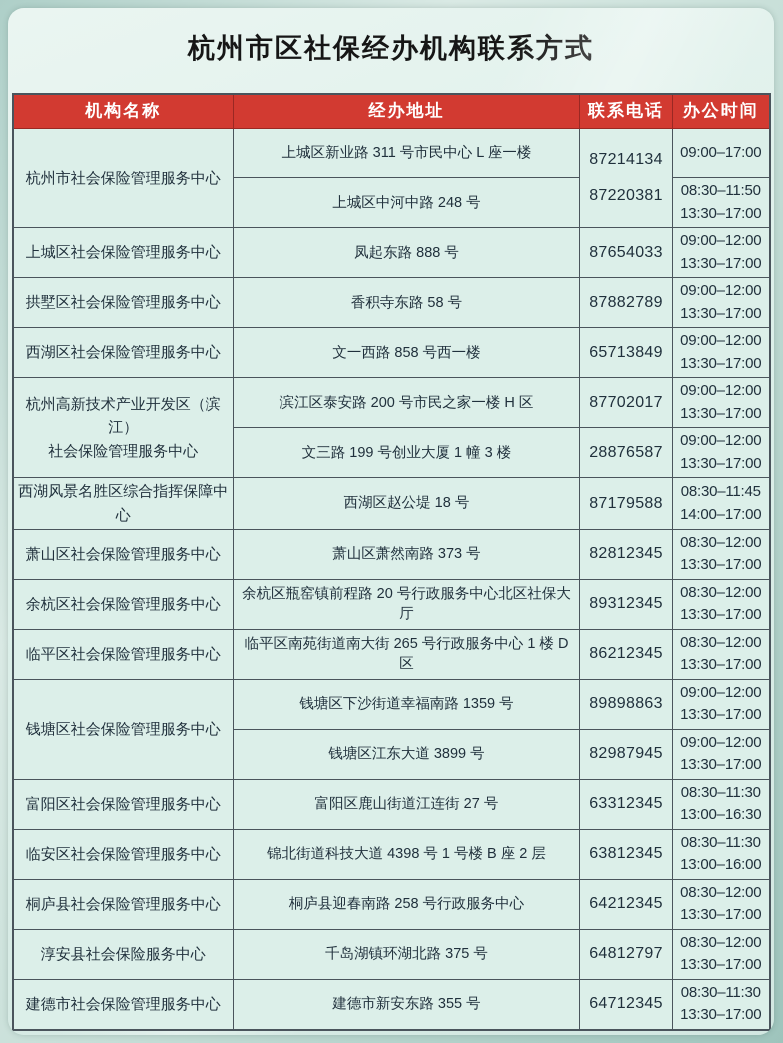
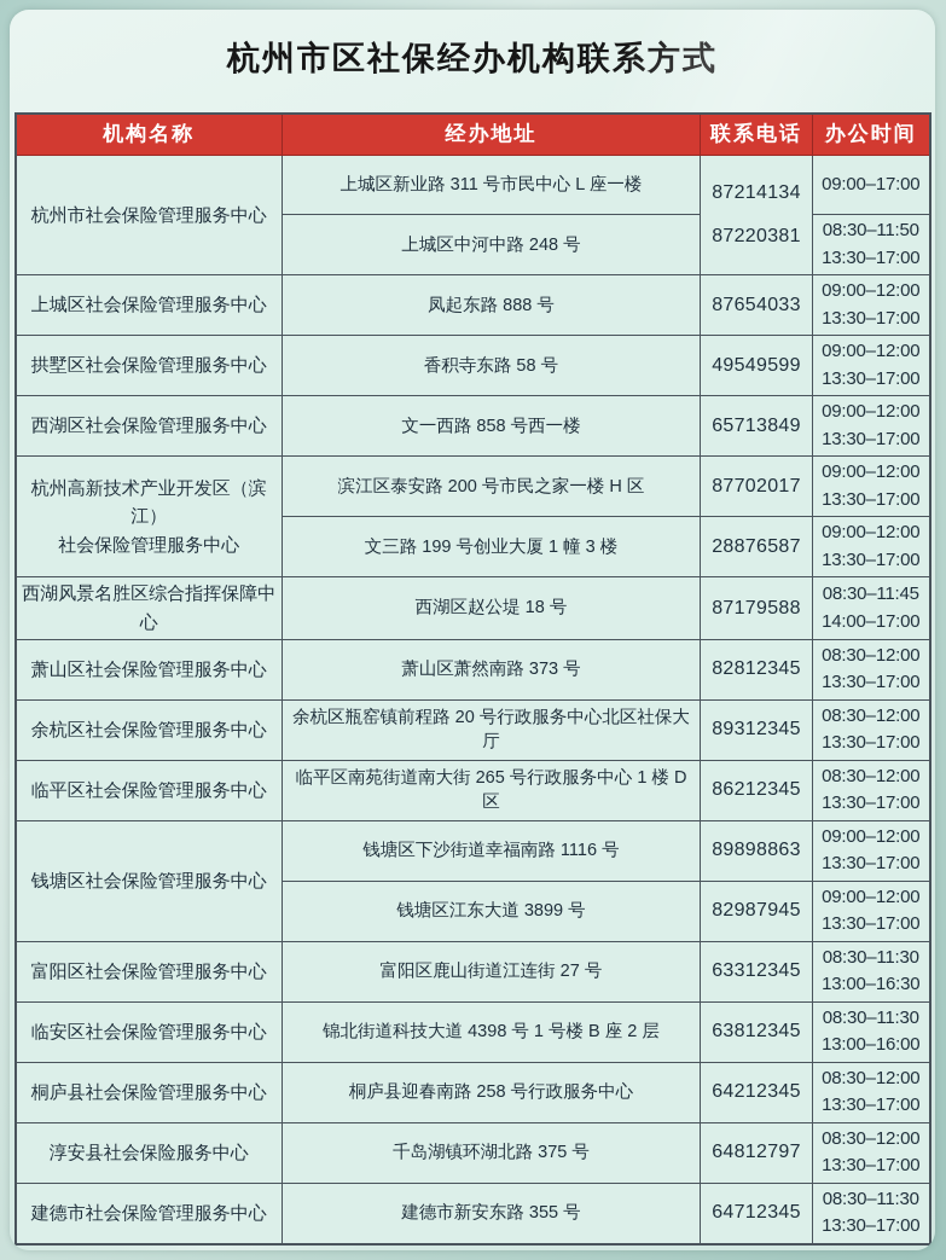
  机构名称	经办地址	联系电话	办公时间
  杭州市社会保险管理服务中心	上城区新业路 311 号市民中心 L 座一楼	8721413487220381	09:00–17:00
  上城区中河中路 248 号	08:30–11:5013:30–17:00
  上城区社会保险管理服务中心	凤起东路 888 号	87654033	09:00–12:0013:30–17:00
- 拱墅区社会保险管理服务中心	香积寺东路 58 号	87882789	09:00–12:0013:30–17:00
+ 拱墅区社会保险管理服务中心	香积寺东路 58 号	49549599	09:00–12:0013:30–17:00
  西湖区社会保险管理服务中心	文一西路 858 号西一楼	65713849	09:00–12:0013:30–17:00
  杭州高新技术产业开发区（滨江） 社会保险管理服务中心	滨江区泰安路 200 号市民之家一楼 H 区	87702017	09:00–12:0013:30–17:00
  文三路 199 号创业大厦 1 幢 3 楼	28876587	09:00–12:0013:30–17:00
  西湖风景名胜区综合指挥保障中心	西湖区赵公堤 18 号	87179588	08:30–11:4514:00–17:00
  萧山区社会保险管理服务中心	萧山区萧然南路 373 号	82812345	08:30–12:0013:30–17:00
  余杭区社会保险管理服务中心	余杭区瓶窑镇前程路 20 号行政服务中心北区社保大厅	89312345	08:30–12:0013:30–17:00
  临平区社会保险管理服务中心	临平区南苑街道南大街 265 号行政服务中心 1 楼 D 区	86212345	08:30–12:0013:30–17:00
- 钱塘区社会保险管理服务中心	钱塘区下沙街道幸福南路 1359 号	89898863	09:00–12:0013:30–17:00
+ 钱塘区社会保险管理服务中心	钱塘区下沙街道幸福南路 1116 号	89898863	09:00–12:0013:30–17:00
  钱塘区江东大道 3899 号	82987945	09:00–12:0013:30–17:00
  富阳区社会保险管理服务中心	富阳区鹿山街道江连街 27 号	63312345	08:30–11:3013:00–16:30
  临安区社会保险管理服务中心	锦北街道科技大道 4398 号 1 号楼 B 座 2 层	63812345	08:30–11:3013:00–16:00
  桐庐县社会保险管理服务中心	桐庐县迎春南路 258 号行政服务中心	64212345	08:30–12:0013:30–17:00
  淳安县社会保险服务中心	千岛湖镇环湖北路 375 号	64812797	08:30–12:0013:30–17:00
  建德市社会保险管理服务中心	建德市新安东路 355 号	64712345	08:30–11:3013:30–17:00
